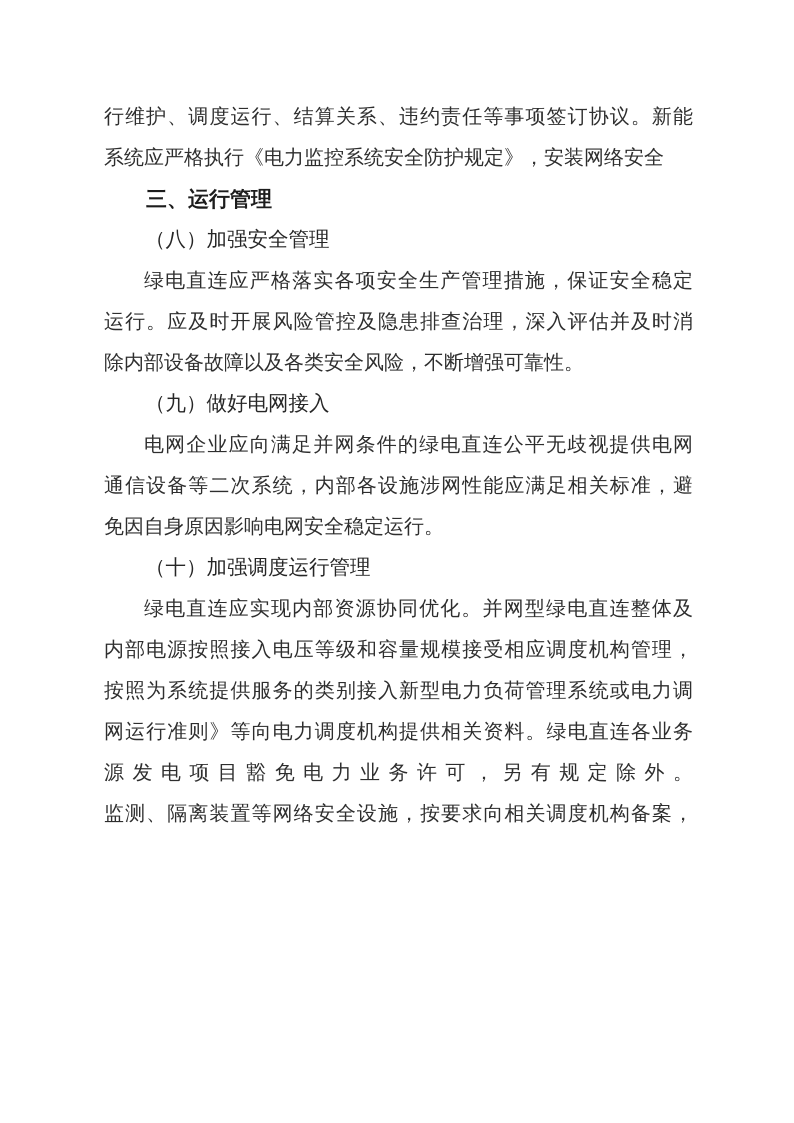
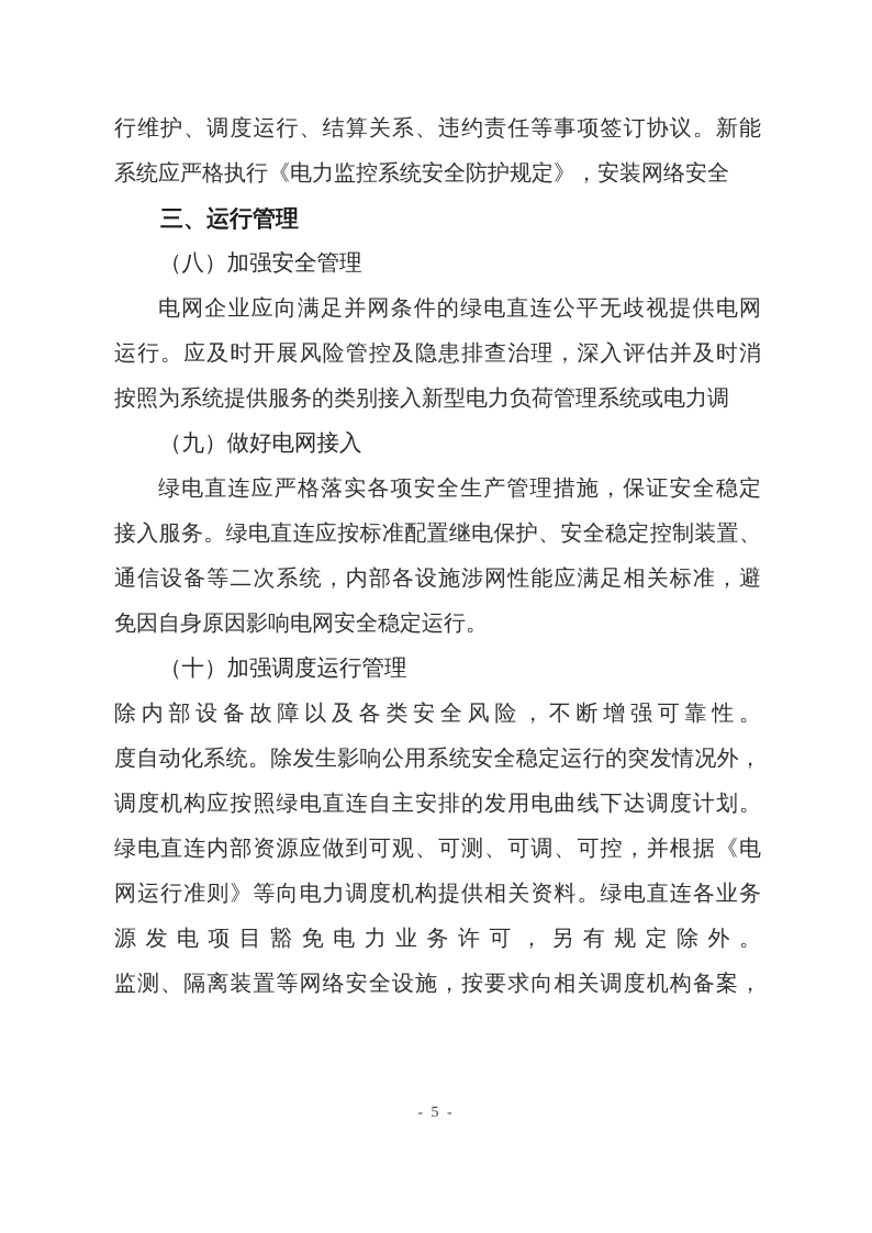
  行维护、调度运行、结算关系、违约责任等事项签订协议。新能
  系统应严格执行《电力监控系统安全防护规定》，安装网络安全
  三、运行管理
  （八）加强安全管理
- 绿电直连应严格落实各项安全生产管理措施，保证安全稳定
+ 电网企业应向满足并网条件的绿电直连公平无歧视提供电网
  运行。应及时开展风险管控及隐患排查治理，深入评估并及时消
- 除内部设备故障以及各类安全风险，不断增强可靠性。
+ 按照为系统提供服务的类别接入新型电力负荷管理系统或电力调
  （九）做好电网接入
- 电网企业应向满足并网条件的绿电直连公平无歧视提供电网
+ 绿电直连应严格落实各项安全生产管理措施，保证安全稳定
+ 接入服务。绿电直连应按标准配置继电保护、安全稳定控制装置、
  通信设备等二次系统，内部各设施涉网性能应满足相关标准，避
  免因自身原因影响电网安全稳定运行。
  （十）加强调度运行管理
- 绿电直连应实现内部资源协同优化。并网型绿电直连整体及
- 内部电源按照接入电压等级和容量规模接受相应调度机构管理，
- 按照为系统提供服务的类别接入新型电力负荷管理系统或电力调
+ 除内部设备故障以及各类安全风险，不断增强可靠性。
+ 度自动化系统。除发生影响公用系统安全稳定运行的突发情况外，
+ 调度机构应按照绿电直连自主安排的发用电曲线下达调度计划。
+ 绿电直连内部资源应做到可观、可测、可调、可控，并根据《电
  网运行准则》等向电力调度机构提供相关资料。绿电直连各业务
  源发电项目豁免电力业务许可，另有规定除外。
  监测、隔离装置等网络安全设施，按要求向相关调度机构备案，
+ - 5 -
